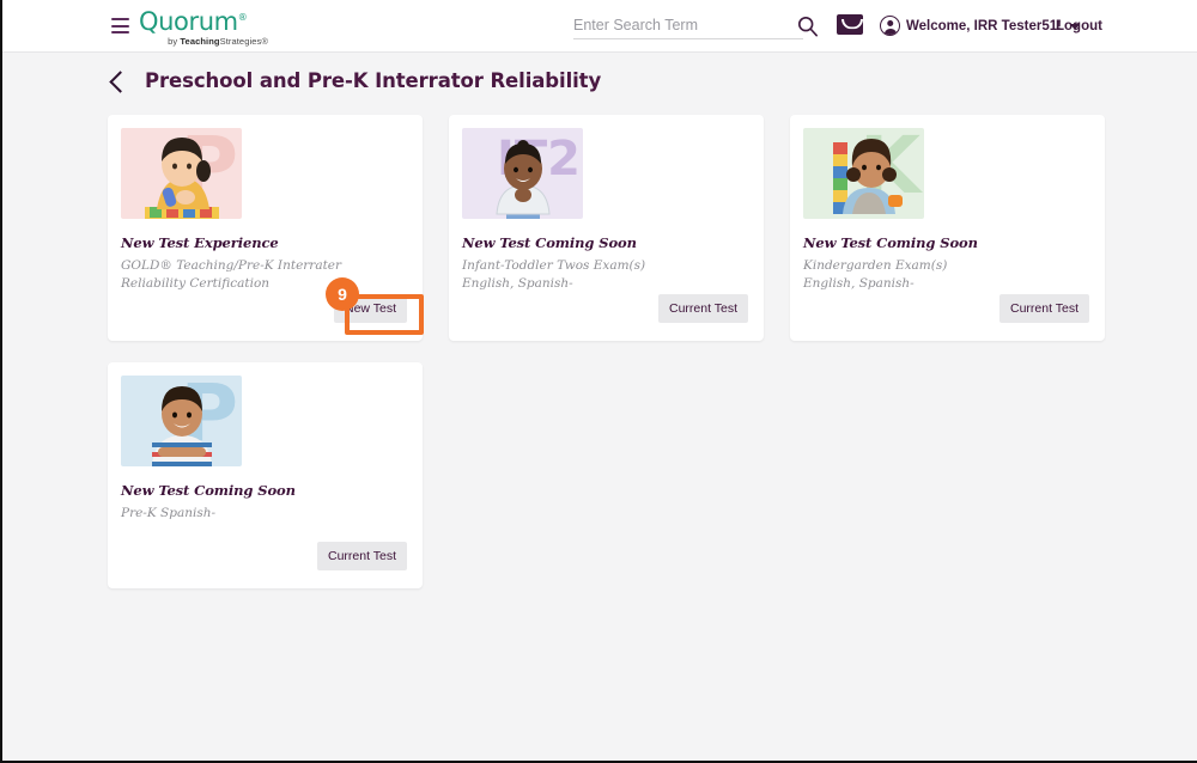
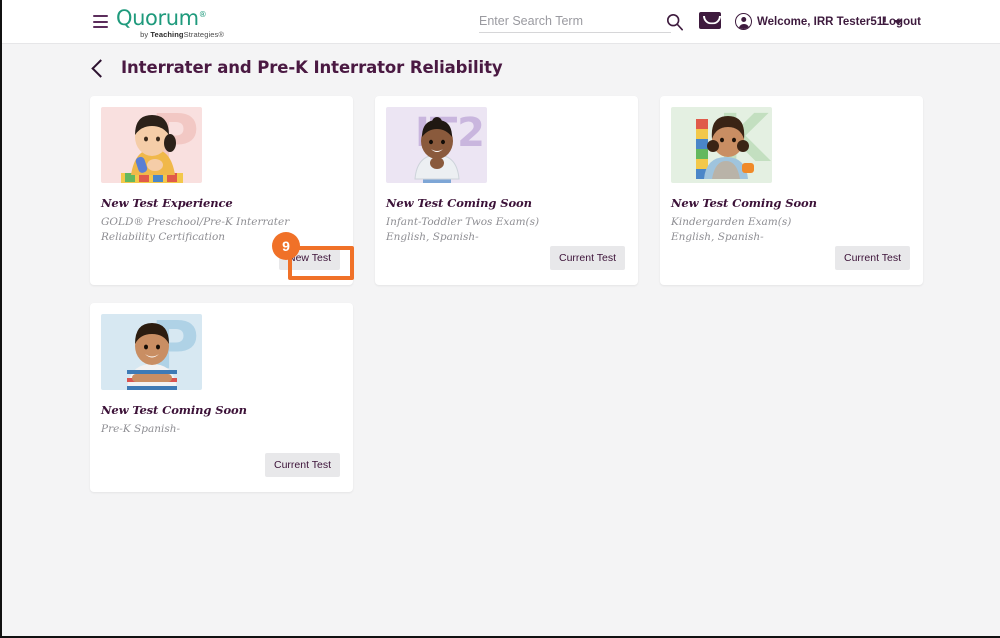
  Quorum®
  by TeachingStrategies®
  Enter Search Term
  Welcome, IRR Tester51!
  Logout
- Preschool and Pre-K Interrator Reliability
+ Interrater and Pre-K Interrator Reliability
  P
  New Test Experience
- GOLD® Teaching/Pre-K Interrater Reliability Certification
+ GOLD® Preschool/Pre-K Interrater Reliability Certification
  ew Test
  New Test Coming Soon
  Infant-Toddler Twos Exam(s)
  English, Spanish-
  Current Test
  New Test Coming Soon
  Kindergarden Exam(s)
  English, Spanish-
  Current Test
  P
  New Test Coming Soon
  Pre-K Spanish-
  Current Test
  9
